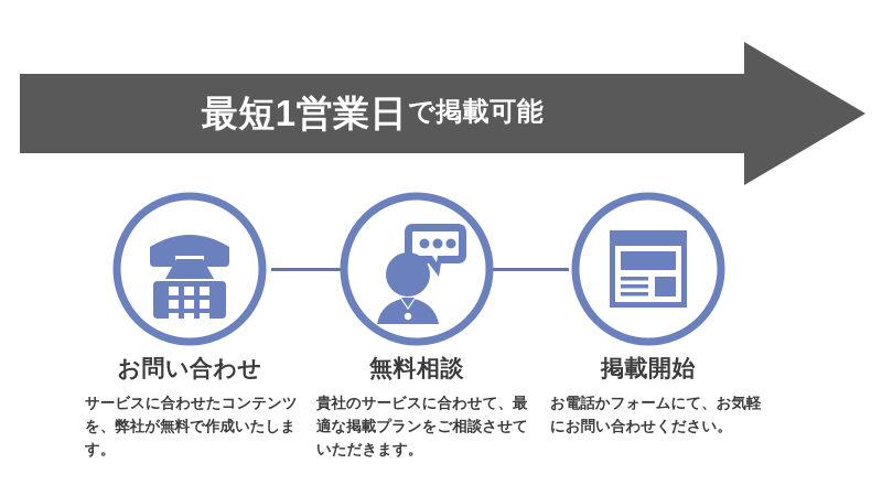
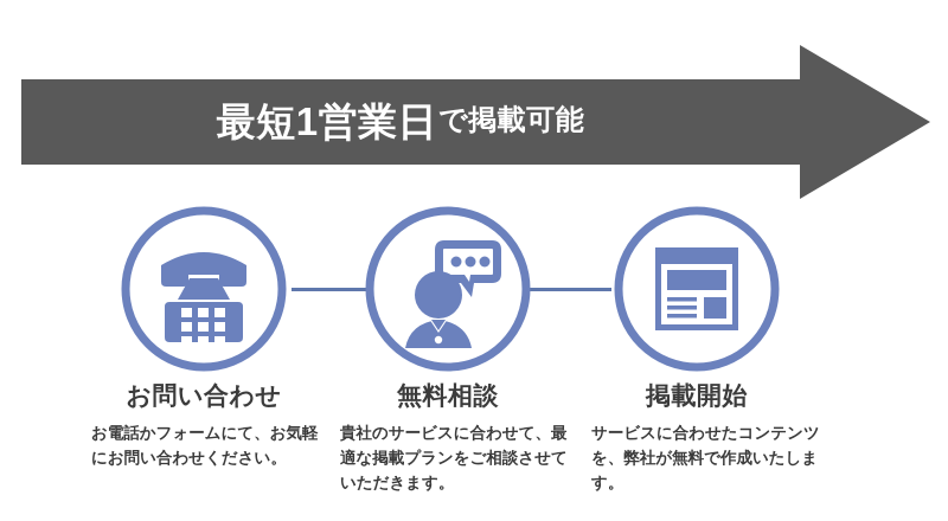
  最短1営業日
  で掲載可能
  お問い合わせ
- サービスに合わせたコンテンツを、弊社が無料で作成いたします。
+ お電話かフォームにて、お気軽にお問い合わせください。
  無料相談
  貴社のサービスに合わせて、最適な掲載プランをご相談させていただきます。
  掲載開始
- お電話かフォームにて、お気軽にお問い合わせください。
+ サービスに合わせたコンテンツを、弊社が無料で作成いたします。
